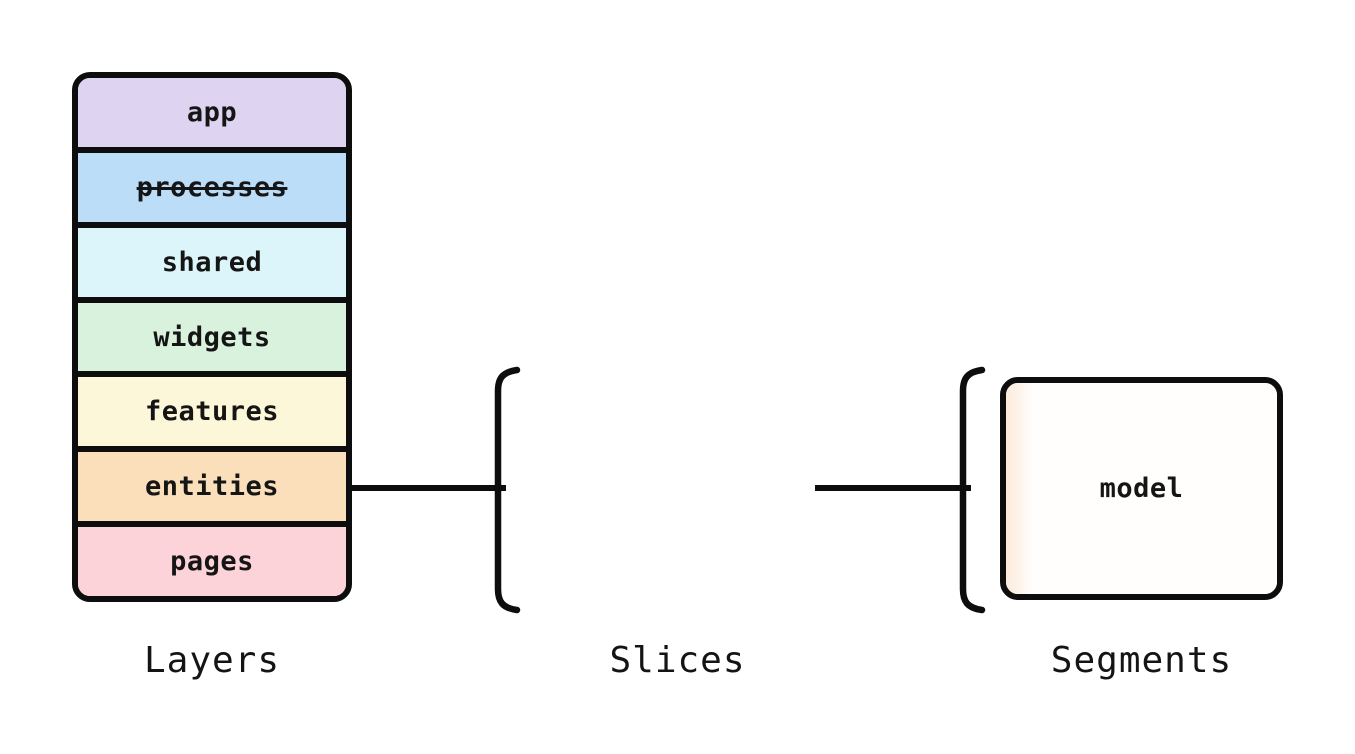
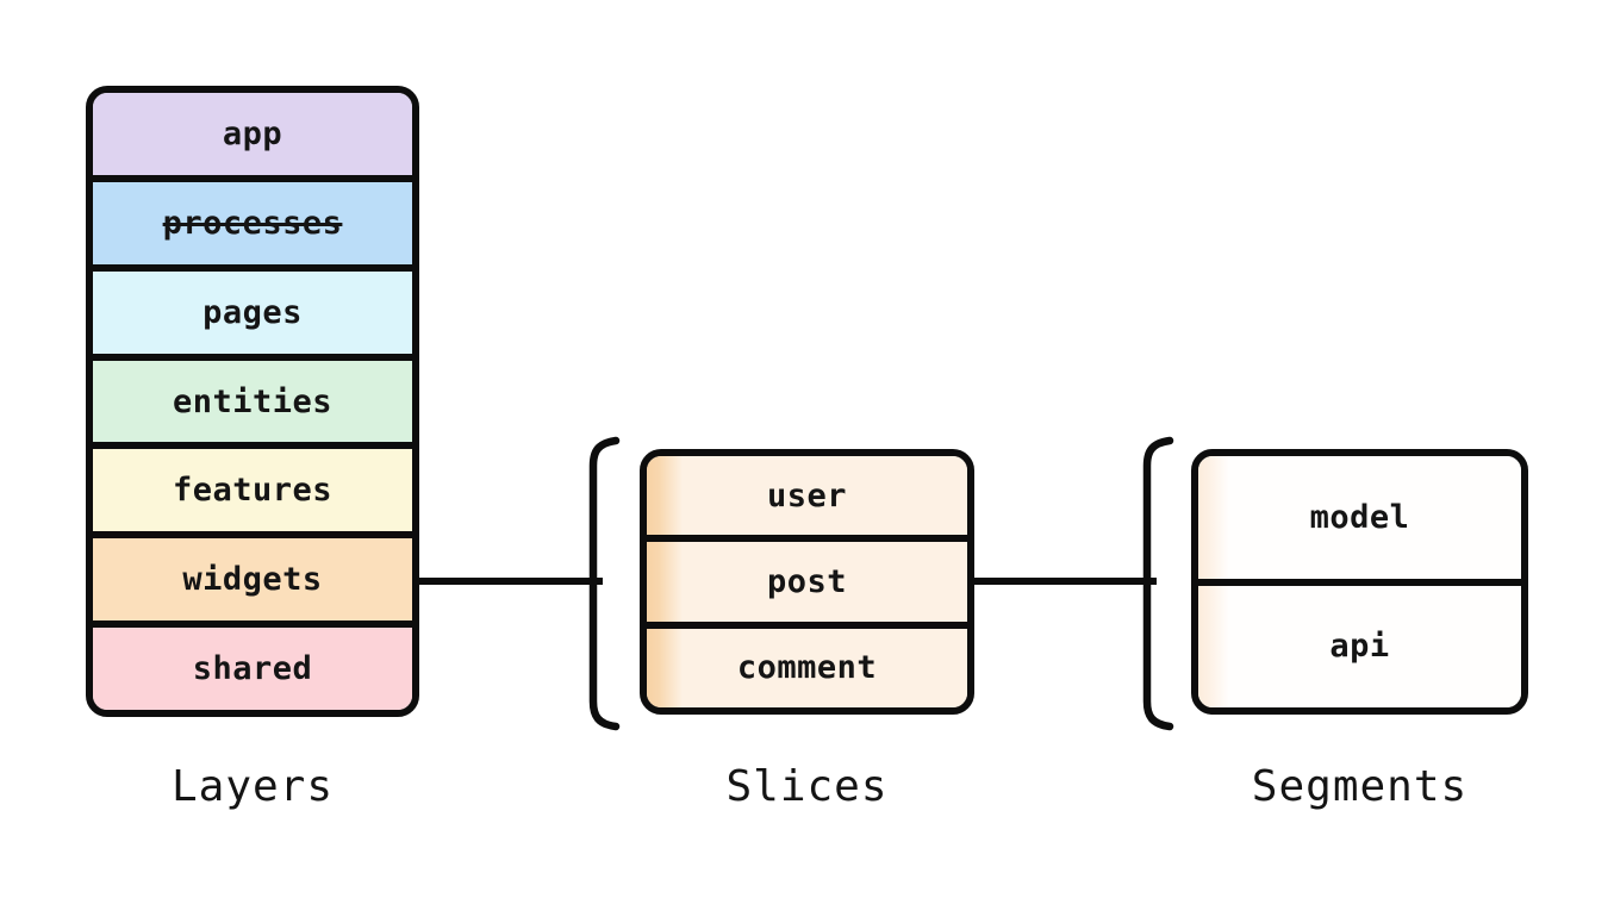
  app
  processes
- shared
+ pages
- widgets
+ entities
  features
- entities
+ widgets
- pages
+ shared
+ user
+ post
+ comment
  model
+ api
  Layers
  Slices
  Segments
